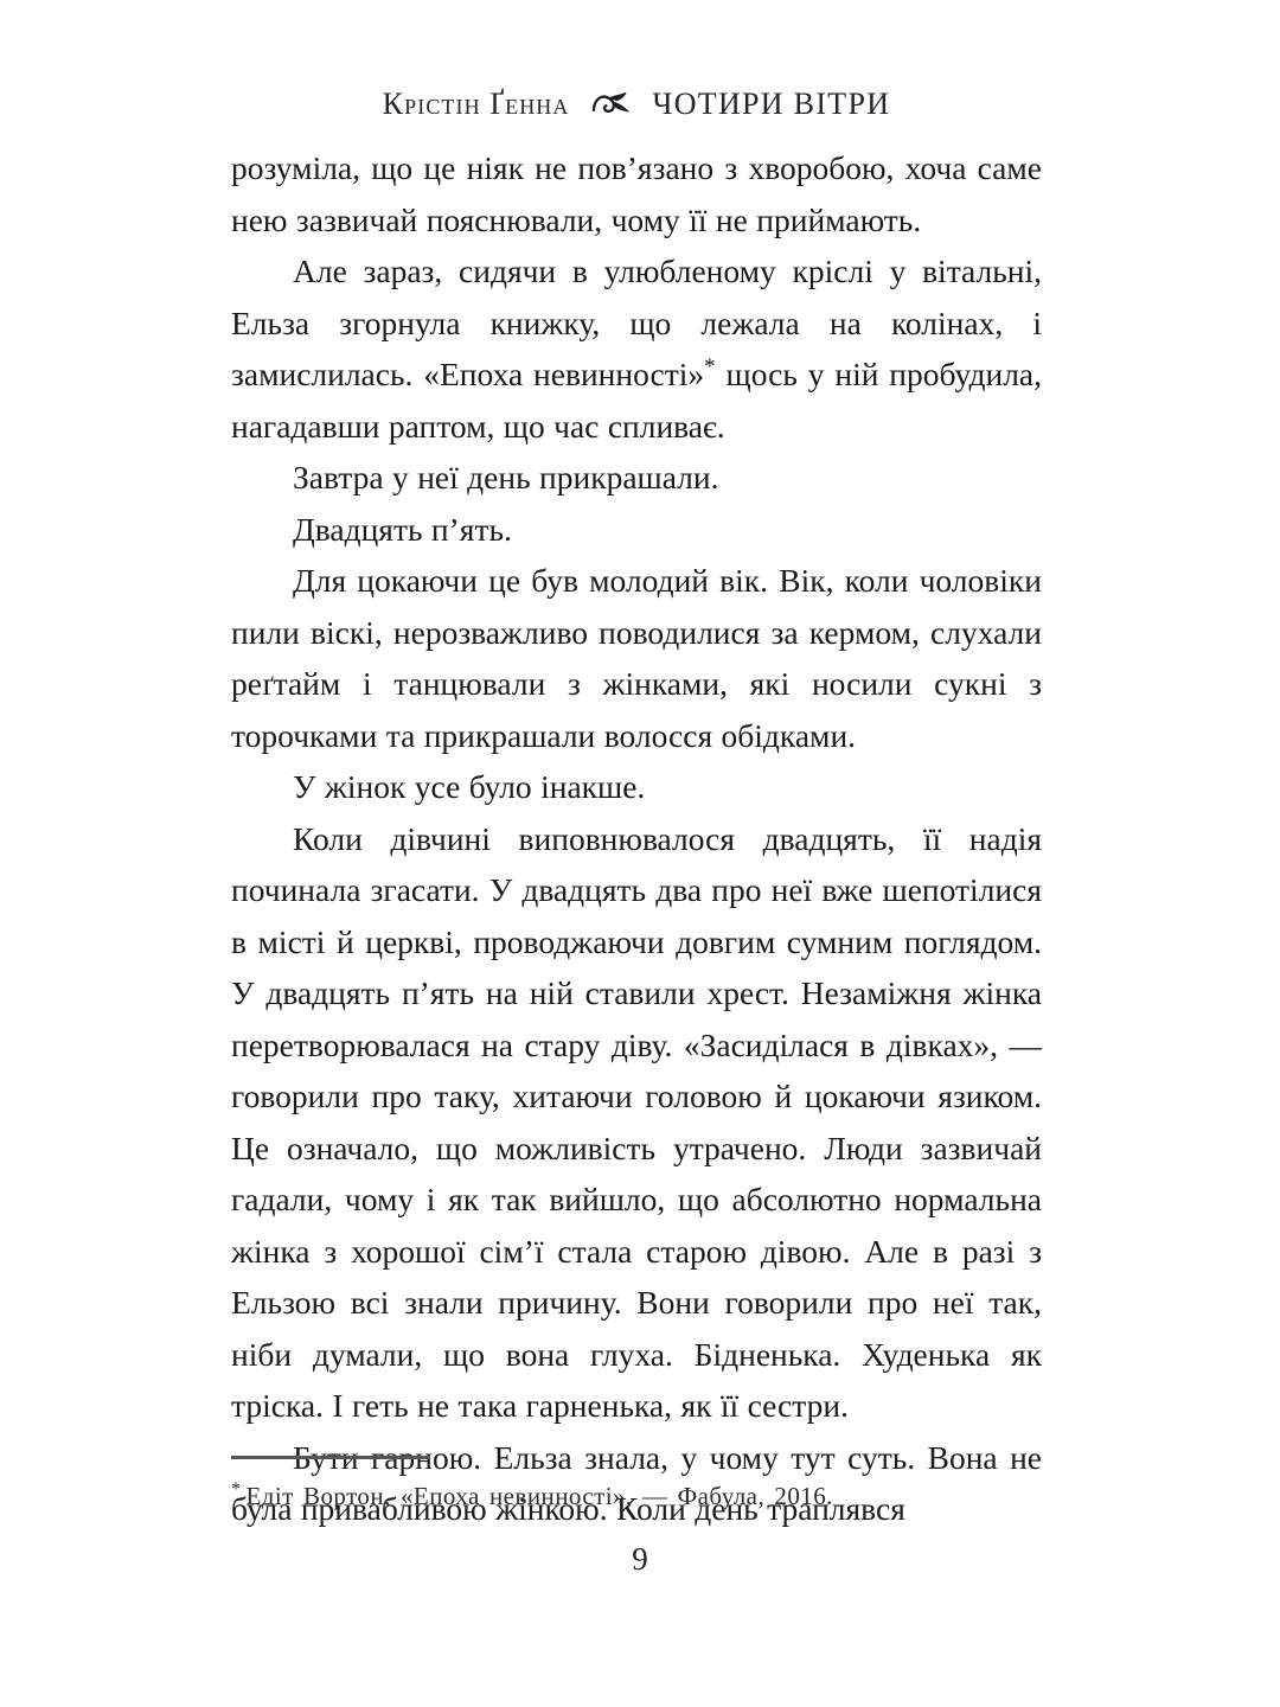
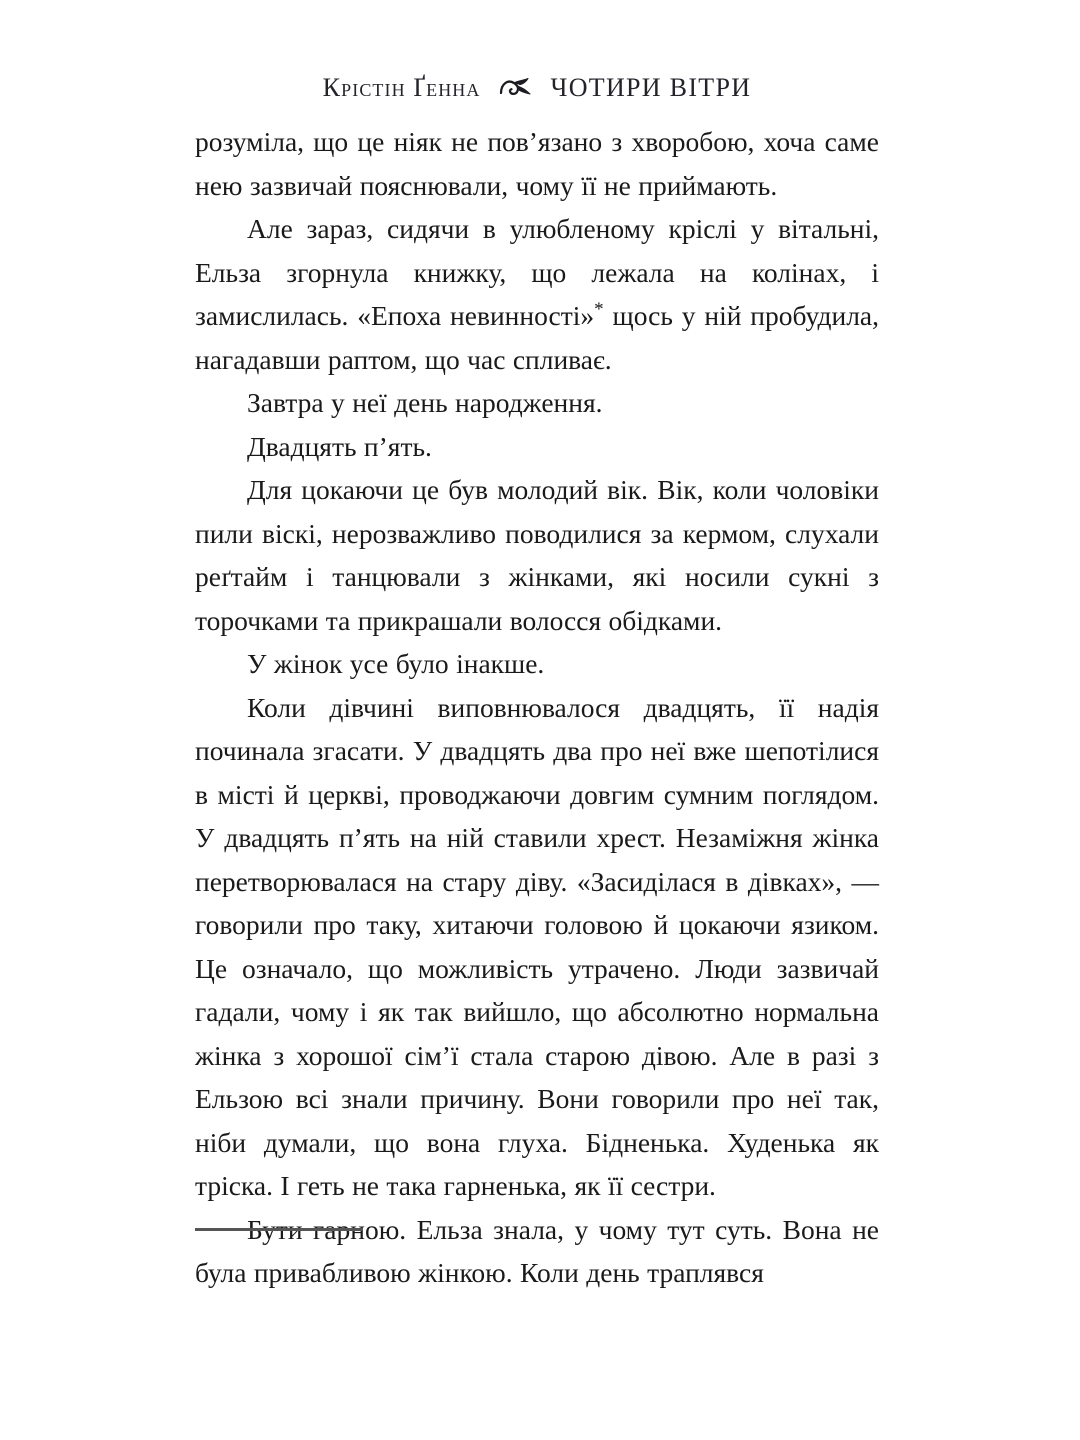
  Крістін Ґенна
  ЧОТИРИ ВІТРИ
  розуміла, що це ніяк не пов’язано з хворобою, хоча саме нею зазвичай пояснювали, чому її не приймають.
  Але зараз, сидячи в улюбленому кріслі у вітальні, Ельза згорнула книжку, що лежала на колінах, і замислилась. «Епоха невинності»* щось у ній пробудила, нагадавши раптом, що час спливає.
- Завтра у неї день прикрашали.
+ Завтра у неї день народження.
  Двадцять п’ять.
  Для цокаючи це був молодий вік. Вік, коли чоловіки пили віскі, нерозважливо поводилися за кермом, слухали реґтайм і танцювали з жінками, які носили сукні з торочками та прикрашали волосся обідками.
  У жінок усе було інакше.
  Коли дівчині виповнювалося двадцять, її надія починала згасати. У двадцять два про неї вже шепотілися в місті й церкві, проводжаючи довгим сумним поглядом. У двадцять п’ять на ній ставили хрест. Незаміжня жінка перетворювалася на стару діву. «Засиділася в дівках», — говорили про таку, хитаючи головою й цокаючи язиком. Це означало, що можливість утрачено. Люди зазвичай гадали, чому і як так вийшло, що абсолютно нормальна жінка з хорошої сім’ї стала старою дівою. Але в разі з Ельзою всі знали причину. Вони говорили про неї так, ніби думали, що вона глуха. Бідненька. Худенька як тріска. І геть не така гарненька, як її сестри.
  ою. Ельза знала, у чому тут суть. Вона не була привабливою жінкою. Коли день траплявся
- * Едіт Вортон, «Епоха невинності», — Фабула, 2016.
- 9
